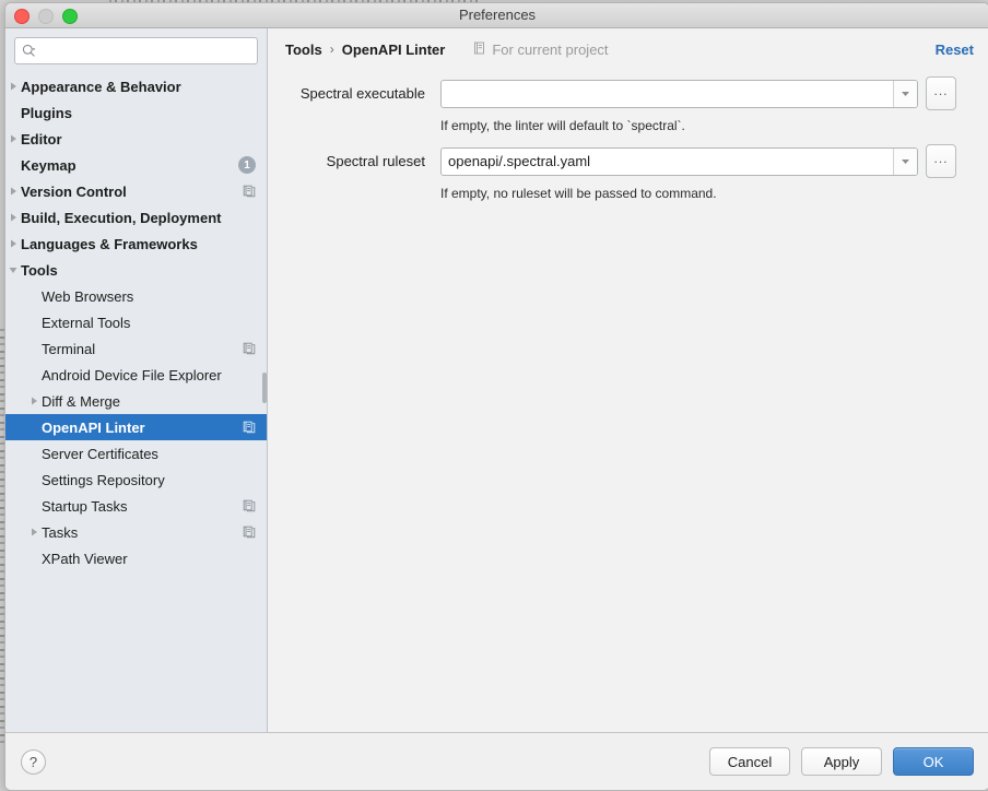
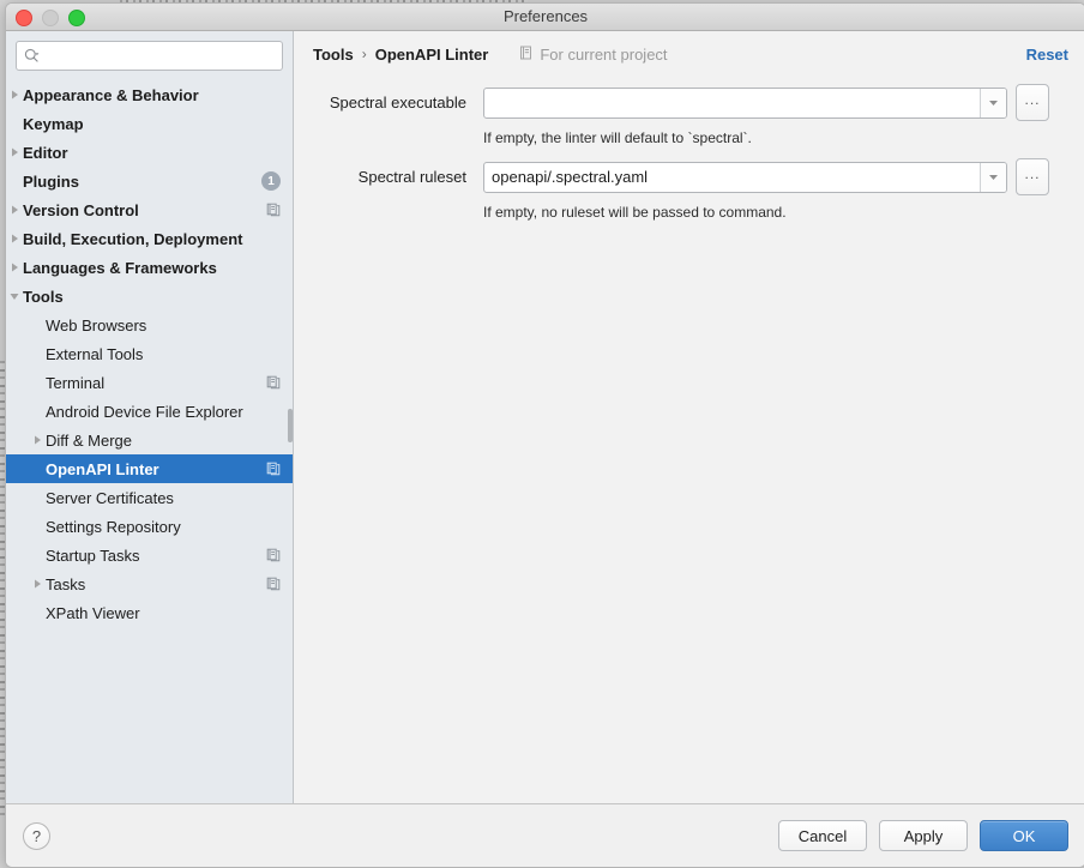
  Preferences
  Appearance & Behavior
- Plugins
+ Keymap
  Editor
- Keymap
+ Plugins
  1
  Version Control
  Build, Execution, Deployment
  Languages & Frameworks
  Tools
  Web Browsers
  External Tools
  Terminal
  Android Device File Explorer
  Diff & Merge
  OpenAPI Linter
  Server Certificates
  Settings Repository
  Startup Tasks
  Tasks
  XPath Viewer
  Tools
  ›
  OpenAPI Linter
  For current project
  Reset
  Spectral executable
  ...
  If empty, the linter will default to `spectral`.
  Spectral ruleset
  openapi/.spectral.yaml
  ...
  If empty, no ruleset will be passed to command.
  ?
  Cancel
  Apply
  OK
